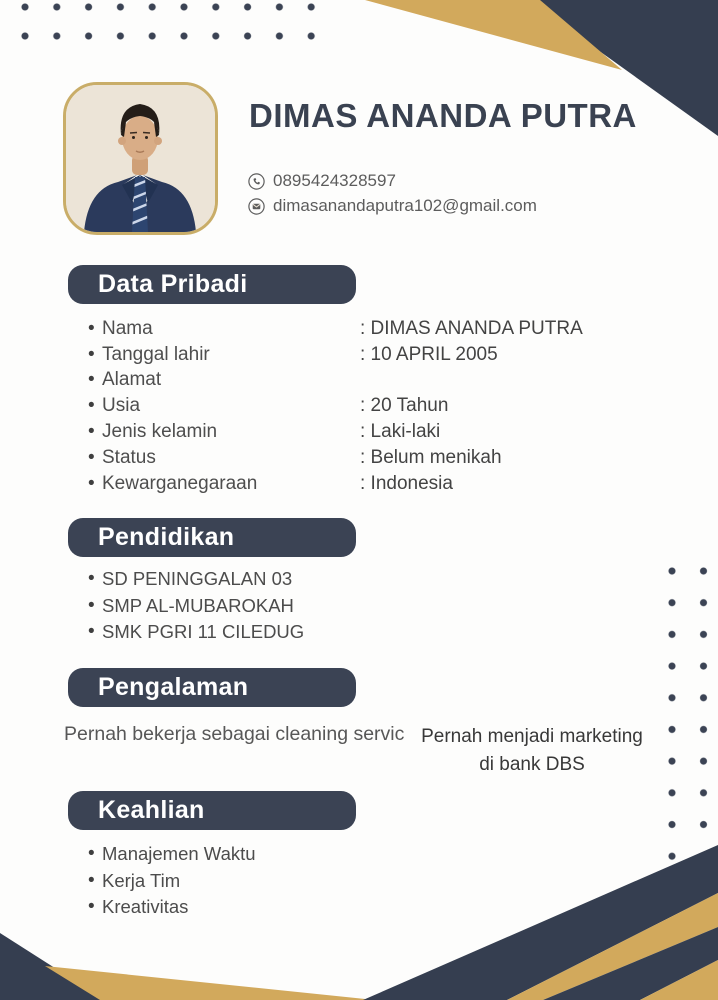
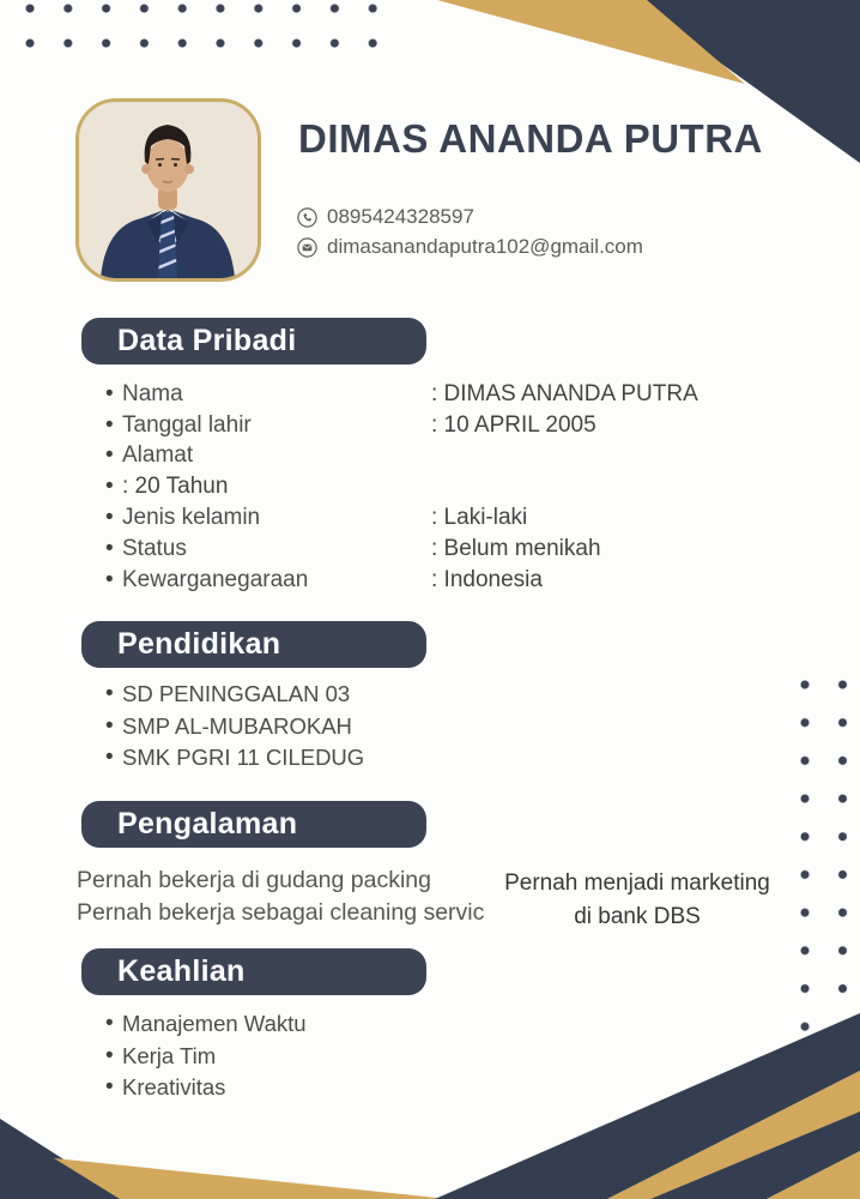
  DIMAS ANANDA PUTRA
  0895424328597
  dimasanandaputra102@gmail.com
  Data Pribadi
  •
  Nama
  : DIMAS ANANDA PUTRA
  •
  Tanggal lahir
  : 10 APRIL 2005
  •
  Alamat
  •
- Usia
  : 20 Tahun
  •
  Jenis kelamin
  : Laki-laki
  •
  Status
  : Belum menikah
  •
  Kewarganegaraan
  : Indonesia
  Pendidikan
  •
  SD PENINGGALAN 03
  •
  SMP AL-MUBAROKAH
  •
  SMK PGRI 11 CILEDUG
  Pengalaman
+ Pernah bekerja di gudang packing
  Pernah bekerja sebagai cleaning servic
  Pernah menjadi marketing
  di bank DBS
  Keahlian
  •
  Manajemen Waktu
  •
  Kerja Tim
  •
  Kreativitas
